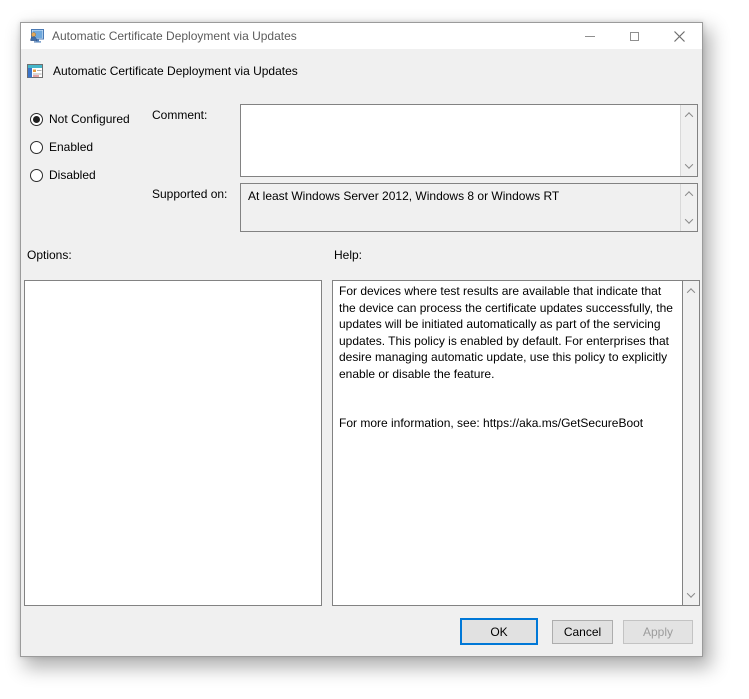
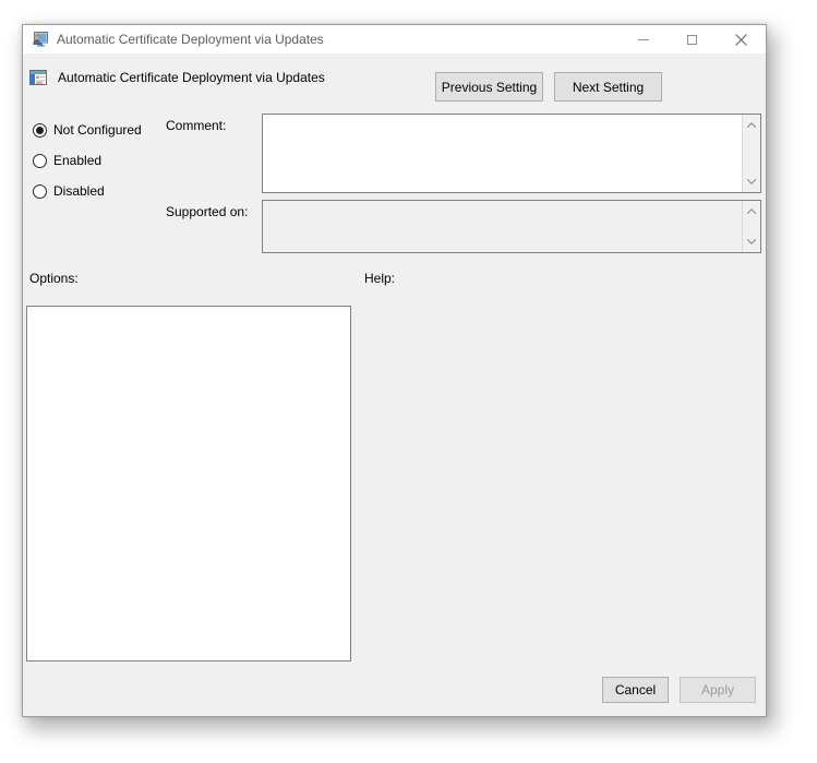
  Automatic Certificate Deployment via Updates
  Automatic Certificate Deployment via Updates
+ Previous Setting
+ Next Setting
  Not Configured
  Enabled
  Disabled
  Comment:
  Supported on:
- At least Windows Server 2012, Windows 8 or Windows RT
  Options:
  Help:
- For devices where test results are available that indicate that the device can process the certificate updates successfully, the updates will be initiated automatically as part of the servicing updates. This policy is enabled by default. For enterprises that desire managing automatic update, use this policy to explicitly enable or disable the feature.
- For more information, see: https://aka.ms/GetSecureBoot
- OK
  Cancel
  Apply
